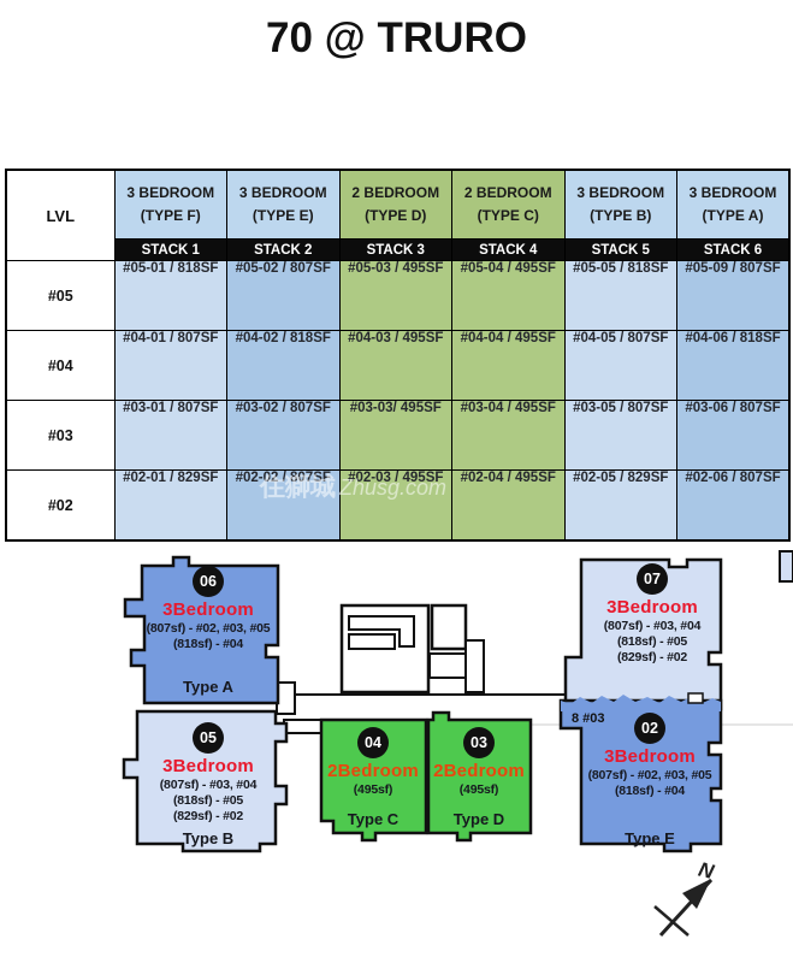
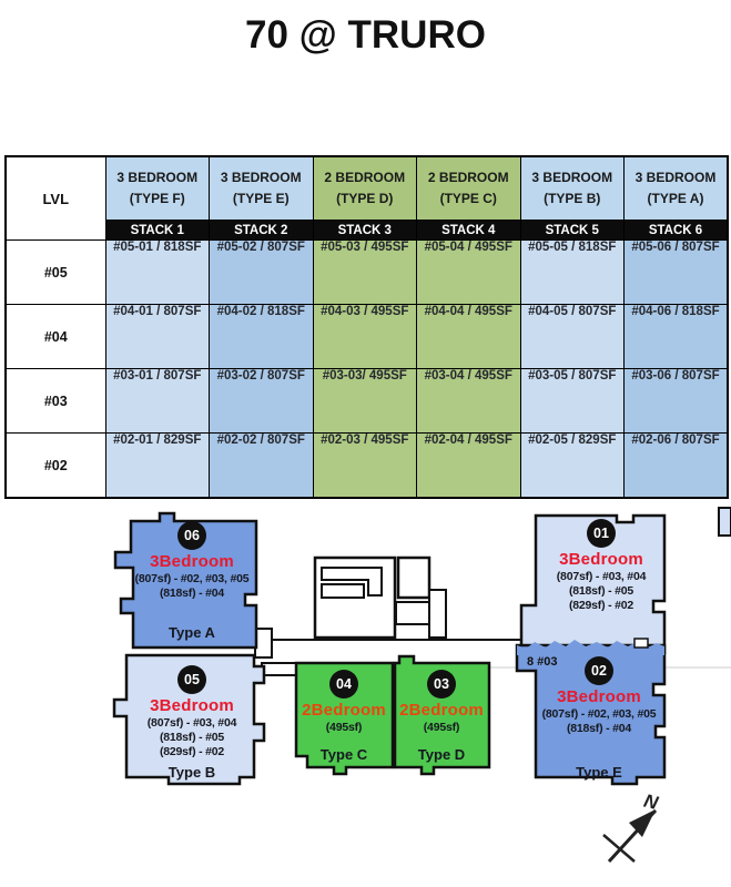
  70 @ TRURO
  LVL	3 BEDROOM(TYPE F)	3 BEDROOM(TYPE E)	2 BEDROOM(TYPE D)	2 BEDROOM(TYPE C)	3 BEDROOM(TYPE B)	3 BEDROOM(TYPE A)
  STACK 1	STACK 2	STACK 3	STACK 4	STACK 5	STACK 6
- #05	#05-01 / 818SF	#05-02 / 807SF	#05-03 / 495SF	#05-04 / 495SF	#05-05 / 818SF	#05-09 / 807SF
+ #05	#05-01 / 818SF	#05-02 / 807SF	#05-03 / 495SF	#05-04 / 495SF	#05-05 / 818SF	#05-06 / 807SF
  #04	#04-01 / 807SF	#04-02 / 818SF	#04-03 / 495SF	#04-04 / 495SF	#04-05 / 807SF	#04-06 / 818SF
  #03	#03-01 / 807SF	#03-02 / 807SF	#03-03/ 495SF	#03-04 / 495SF	#03-05 / 807SF	#03-06 / 807SF
  #02	#02-01 / 829SF	#02-02 / 807SF	#02-03 / 495SF	#02-04 / 495SF	#02-05 / 829SF	#02-06 / 807SF
- 住獅城
- Zhusg.com
  8 #03
  06
  3Bedroom
  (807sf) - #02, #03, #05
  (818sf) - #04
  Type A
  05
  3Bedroom
  (807sf) - #03, #04
  (818sf) - #05
  (829sf) - #02
  Type B
  04
  2Bedroom
  (495sf)
  Type C
  03
  2Bedroom
  (495sf)
  Type D
- 07
+ 01
  3Bedroom
  (807sf) - #03, #04
  (818sf) - #05
  (829sf) - #02
  02
  3Bedroom
  (807sf) - #02, #03, #05
  (818sf) - #04
  Type E
